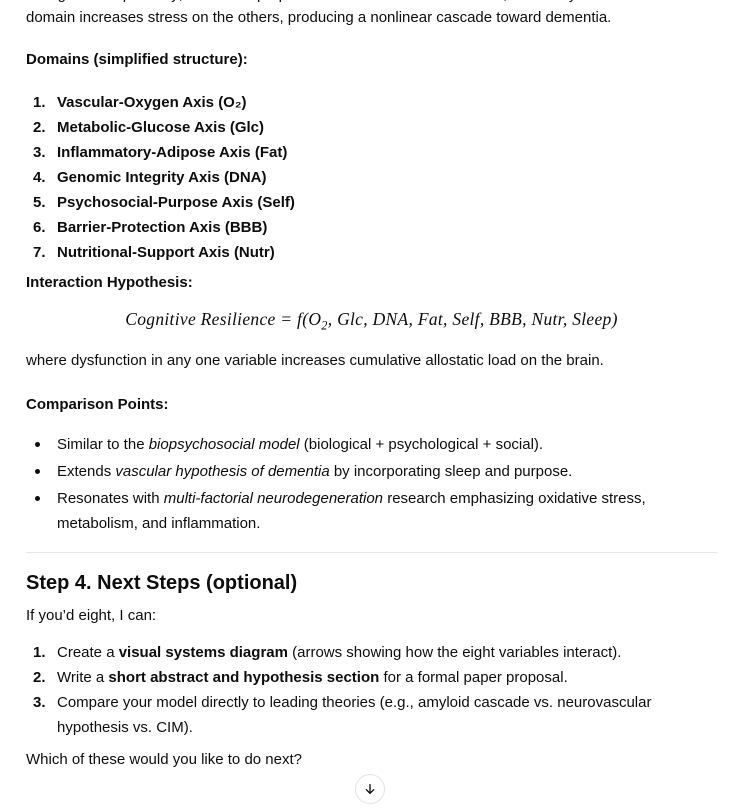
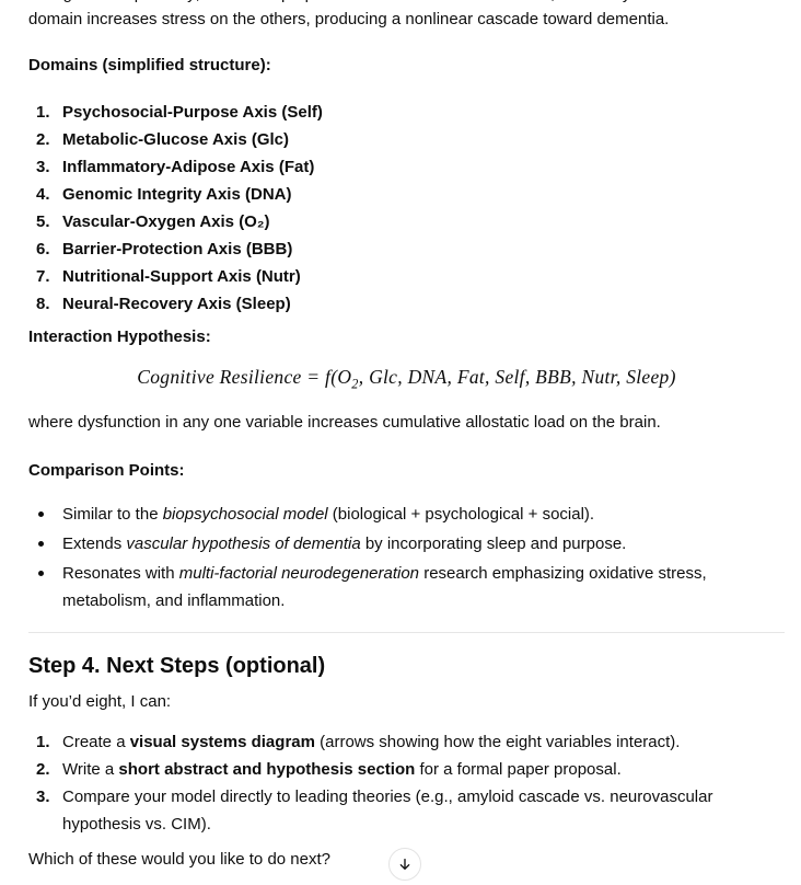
  domain increases stress on the others, producing a nonlinear cascade toward dementia.
  Domains (simplified structure):
  1.
- Vascular-Oxygen Axis (O₂)
+ Psychosocial-Purpose Axis (Self)
  2.
  Metabolic-Glucose Axis (Glc)
  3.
  Inflammatory-Adipose Axis (Fat)
  4.
  Genomic Integrity Axis (DNA)
  5.
- Psychosocial-Purpose Axis (Self)
+ Vascular-Oxygen Axis (O₂)
  6.
  Barrier-Protection Axis (BBB)
  7.
  Nutritional-Support Axis (Nutr)
+ 8.
+ Neural-Recovery Axis (Sleep)
  Interaction Hypothesis:
  Cognitive Resilience = f(O2, Glc, DNA, Fat, Self, BBB, Nutr, Sleep)
  where dysfunction in any one variable increases cumulative allostatic load on the brain.
  Comparison Points:
  Similar to the biopsychosocial model (biological + psychological + social).
  Extends vascular hypothesis of dementia by incorporating sleep and purpose.
  Resonates with multi-factorial neurodegeneration research emphasizing oxidative stress, metabolism, and inflammation.
  Step 4. Next Steps (optional)
  If you’d eight, I can:
  1.
  Create a visual systems diagram (arrows showing how the eight variables interact).
  2.
  Write a short abstract and hypothesis section for a formal paper proposal.
  3.
  Compare your model directly to leading theories (e.g., amyloid cascade vs. neurovascular hypothesis vs. CIM).
  Which of these would you like to do next?
